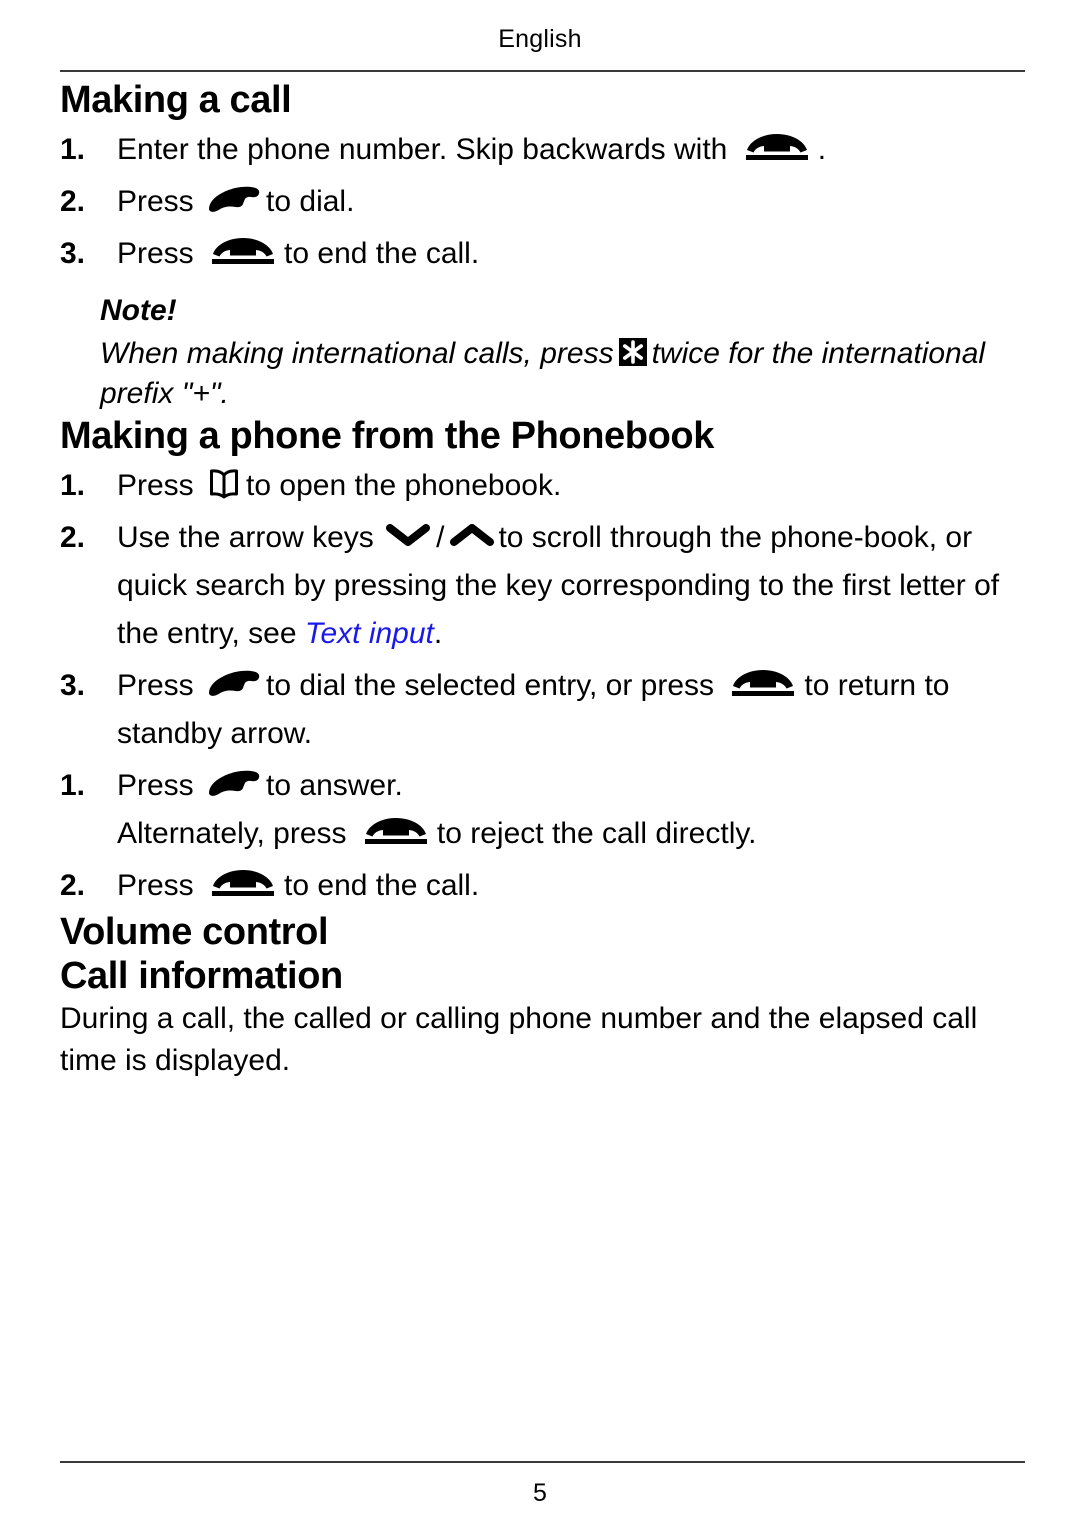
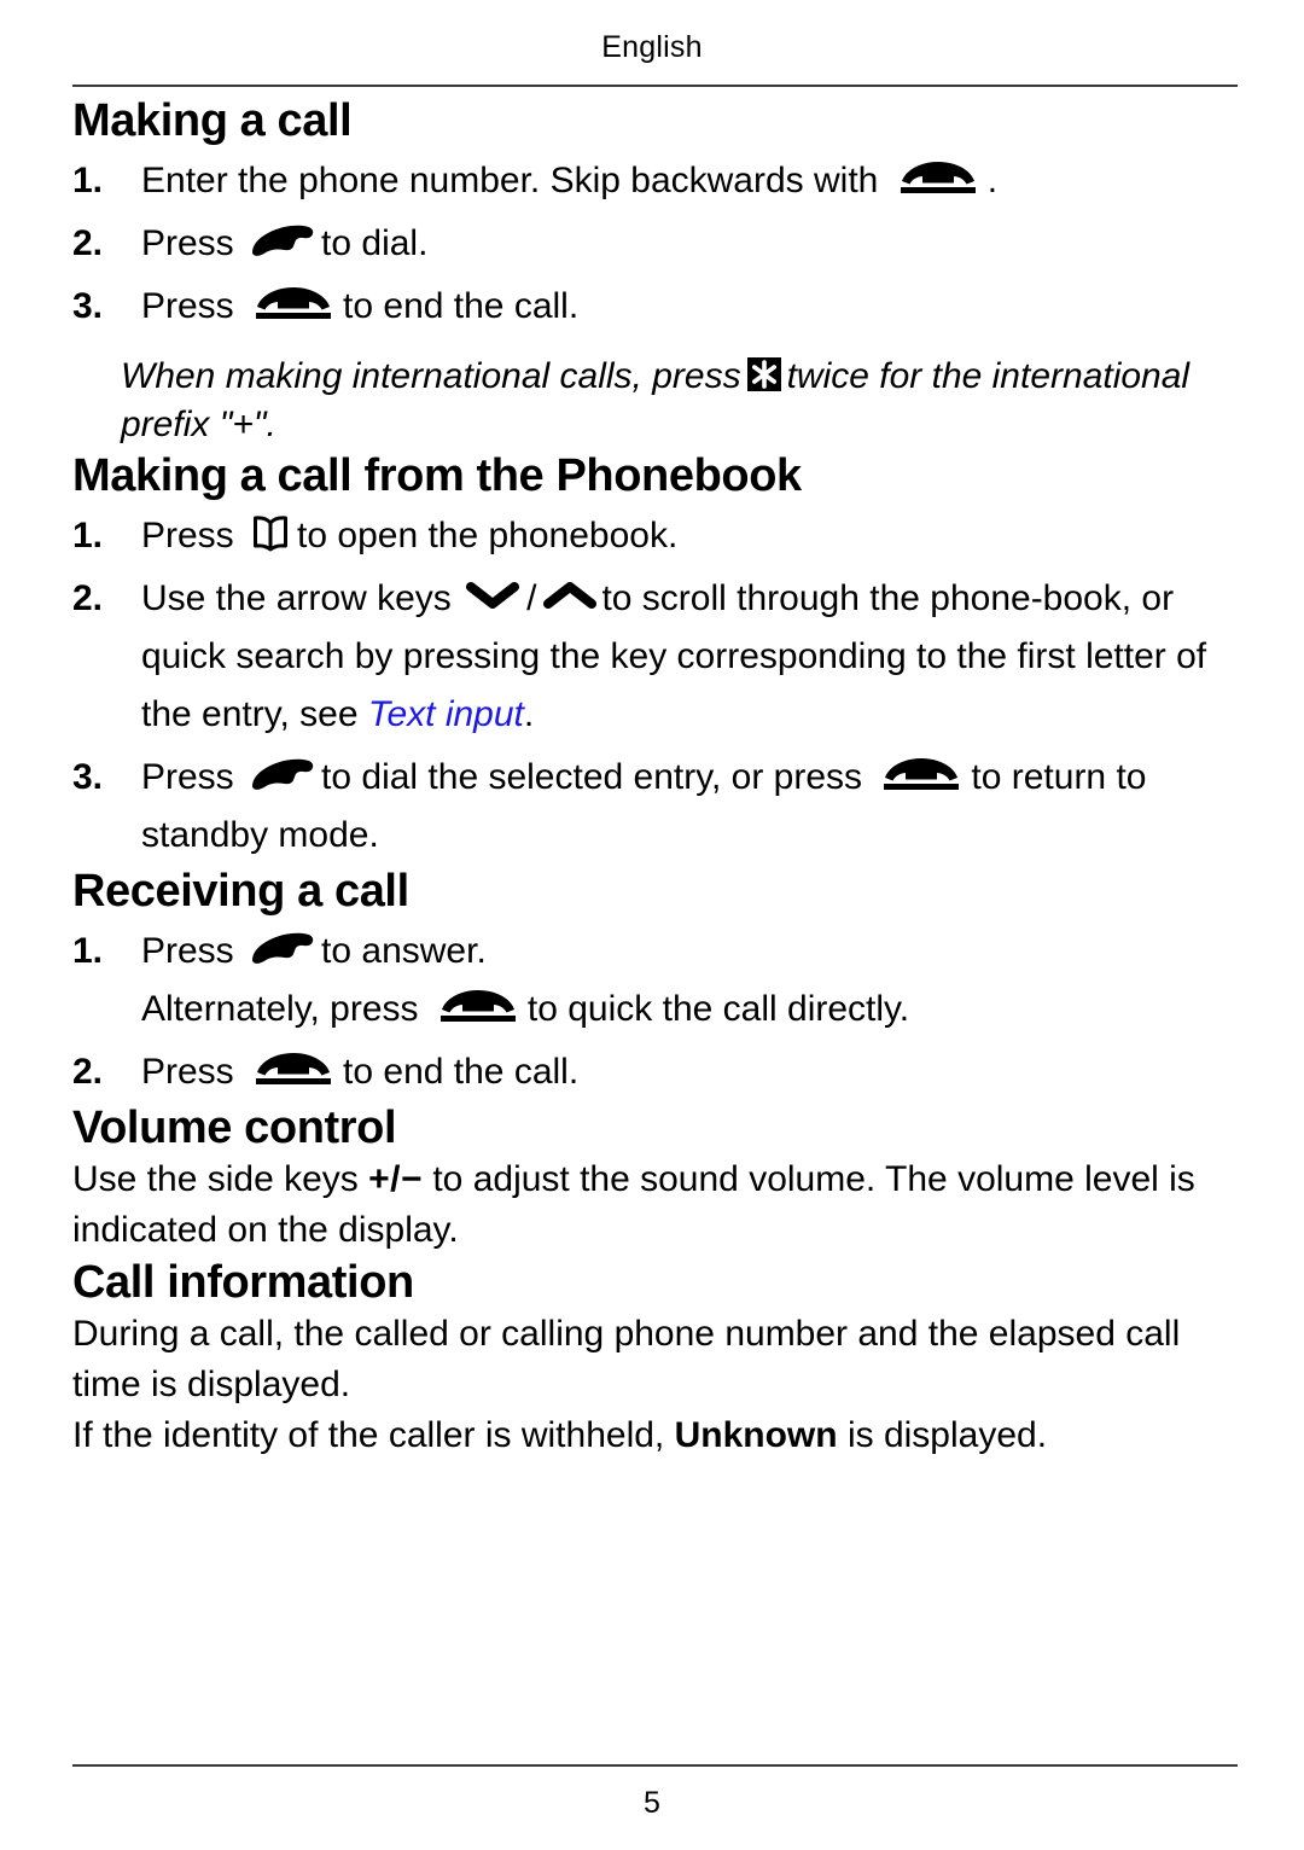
  English
  Making a call
  1.
  Enter the phone number. Skip backwards with .
  2.
  Press to dial.
  3.
  Press to end the call.
- Note!
  When making international calls, press twice for the international prefix "+".
- Making a phone from the Phonebook
+ Making a call from the Phonebook
  1.
  Press to open the phonebook.
  2.
  Use the arrow keys / to scroll through the phone-book, or quick search by pressing the key corresponding to the first letter of the entry, see Text input.
  3.
- Press to dial the selected entry, or press to return to standby arrow.
+ Press to dial the selected entry, or press to return to standby mode.
+ Receiving a call
  1.
  Press to answer.
- Alternately, press to reject the call directly.
+ Alternately, press to quick the call directly.
  2.
  Press to end the call.
  Volume control
+ Use the side keys +/− to adjust the sound volume. The volume level is indicated on the display.
  Call information
  During a call, the called or calling phone number and the elapsed call time is displayed.
+ If the identity of the caller is withheld, Unknown is displayed.
  5
